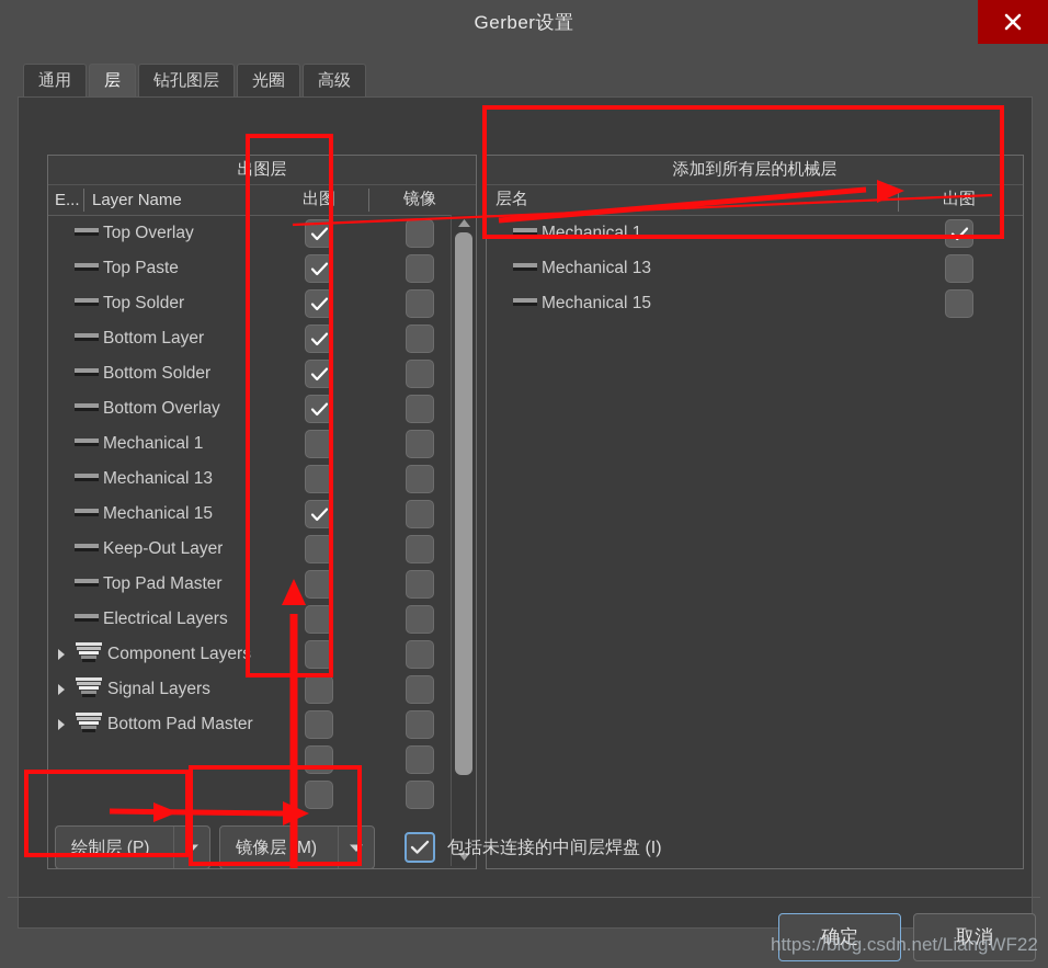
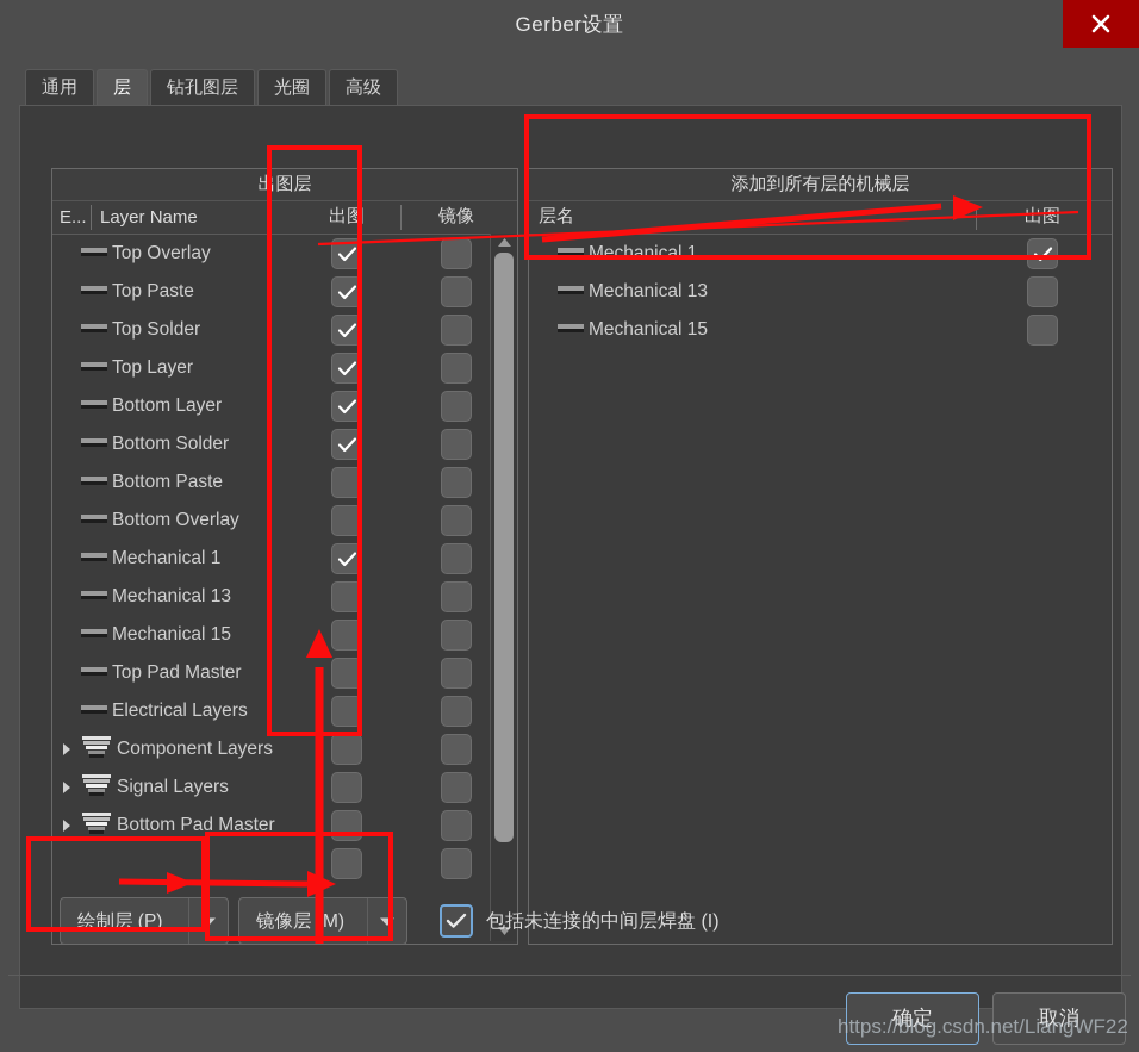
  Gerber设置
  通用
  层
  钻孔图层
  光圈
  高级
  出图层
  E...
  Layer Name
  出图
  镜像
  Top Overlay
  Top Paste
  Top Solder
+ Top Layer
  Bottom Layer
  Bottom Solder
+ Bottom Paste
  Bottom Overlay
  Mechanical 1
  Mechanical 13
  Mechanical 15
- Keep-Out Layer
  Top Pad Master
  Electrical Layers
  Component Layers
  Signal Layers
  Bottom Pad Master
  添加到所有层的机械层
  层名
  出图
  Mechanical 1
  Mechanical 13
  Mechanical 15
  绘制层 (P)
  镜像层M)
  包括未连接的中间层焊盘 (I)
  确定
  取消
  https://blog.csdn.net/LiangWF22
